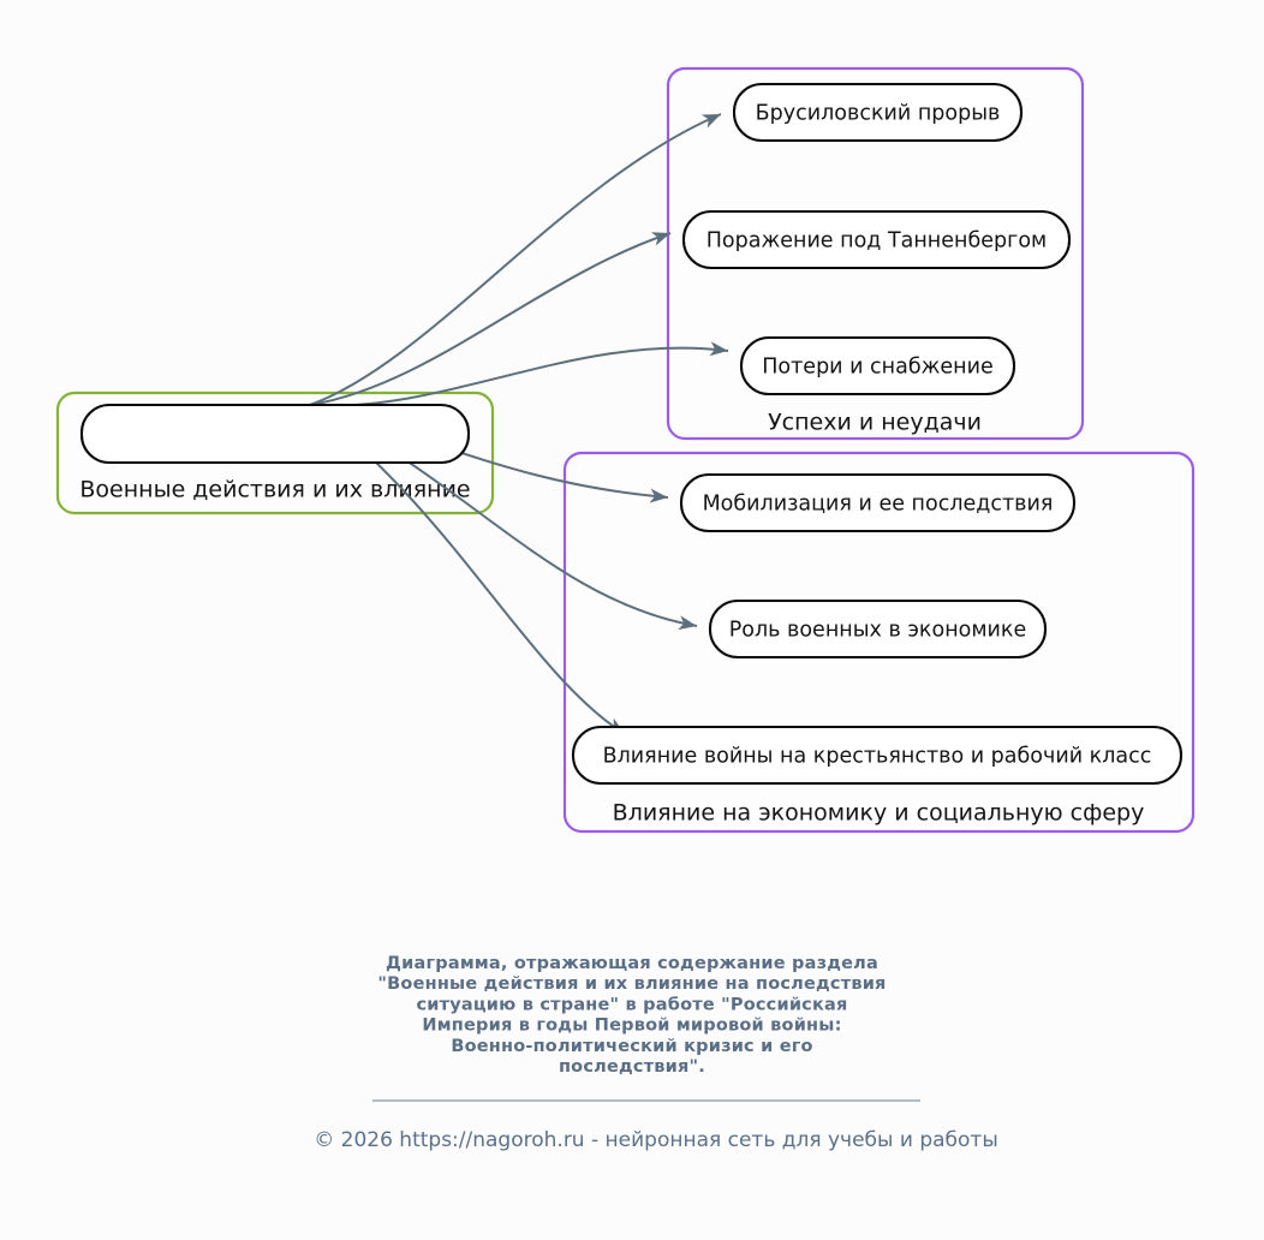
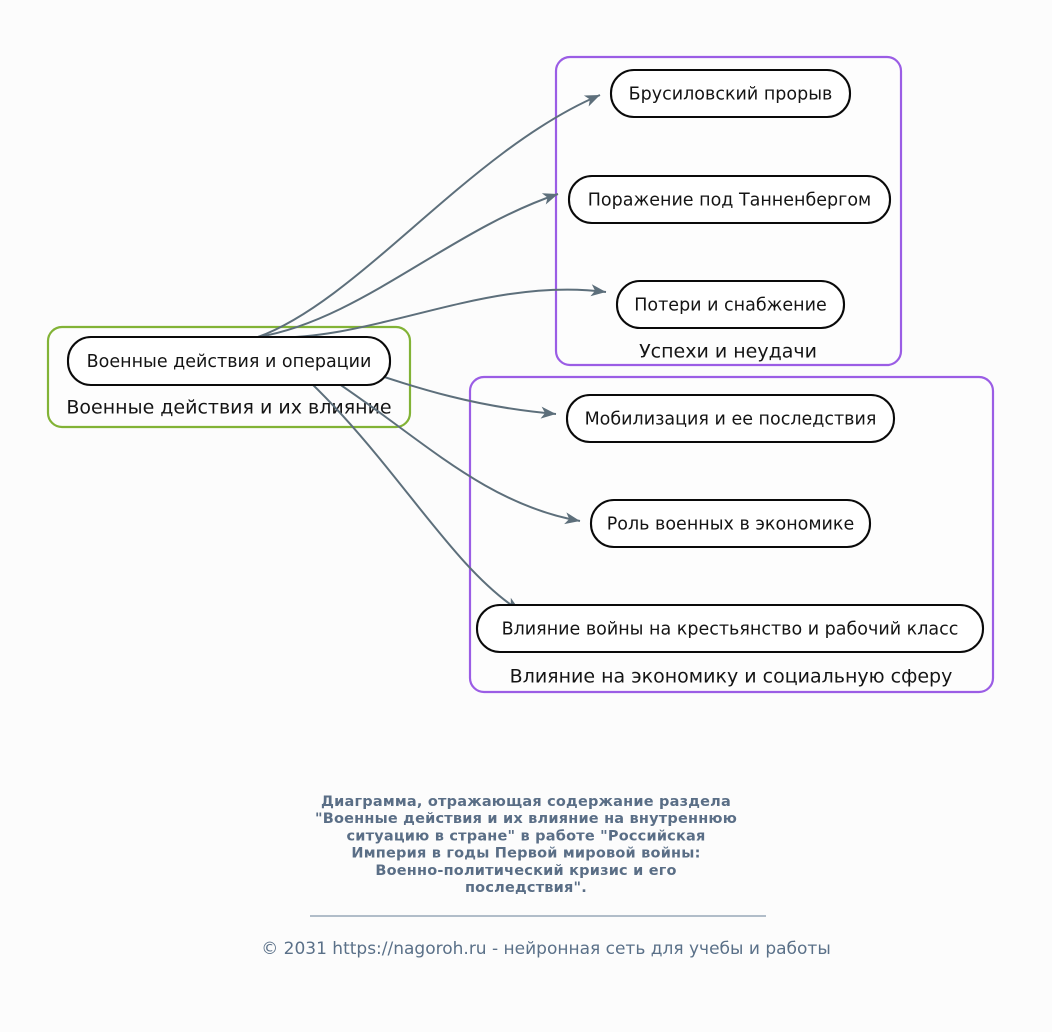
  Военные действия и их влияне
  Успехи и неудачи
  Влияние на экономику и социальную сферу
+ Военные действия и операции
  Брусиловский прорыв
  Поражение под Танненбергом
  Потери и снабжение
  Мобилизация и ее последствия
  Роль военных в экономике
  Влияние войны на крестьянство и рабочий класс
  Диаграмма, отражающая содержание раздела
- "Военные действия и их влияние на последствия
+ "Военные действия и их влияние на внутреннюю
  ситуацию в стране" в работе "Российская
  Империя в годы Первой мировой войны:
  Военно-политический кризис и его
  последствия".
- © 2026 https://nagoroh.ru - нейронная сеть для учебы и работы
+ © 2031 https://nagoroh.ru - нейронная сеть для учебы и работы
